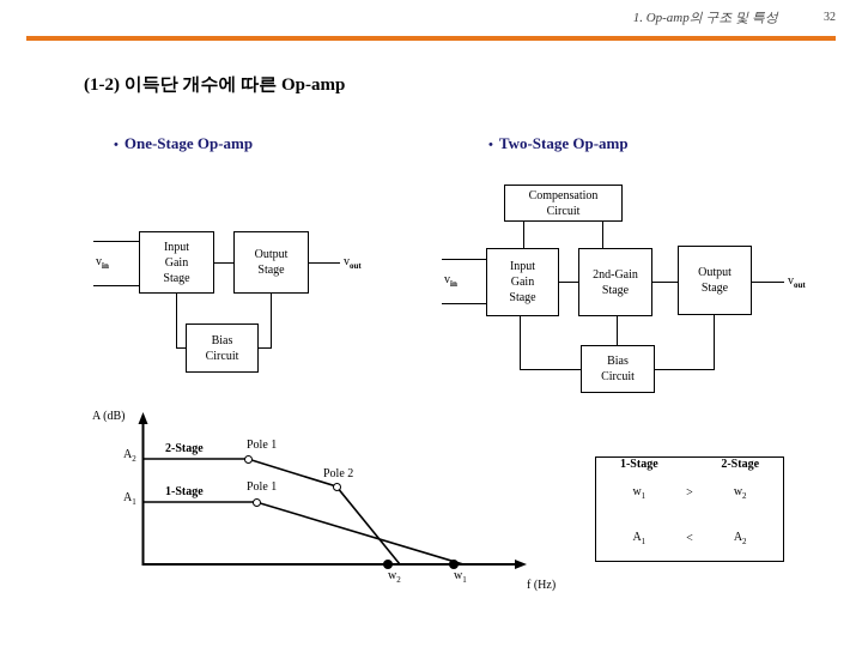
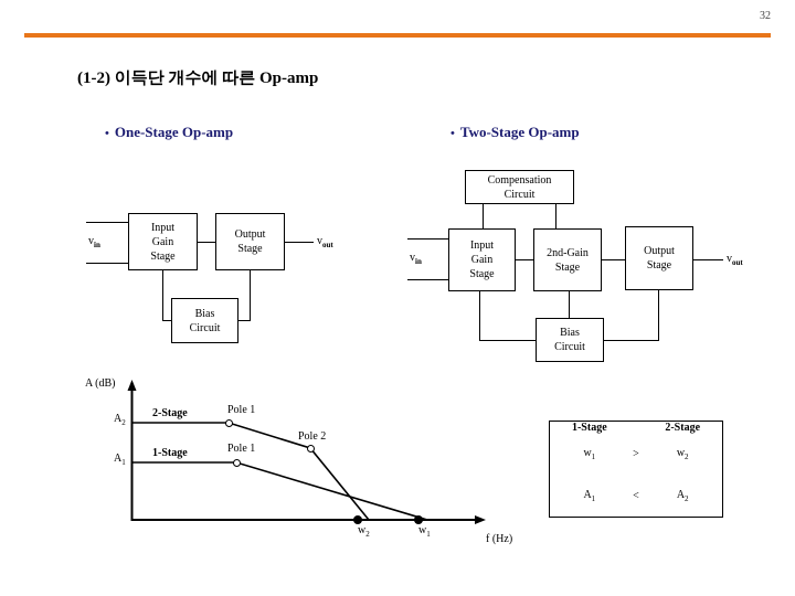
- 1. Op-amp의 구조 및 특성
  32
  (1-2) 이득단 개수에 따른 Op-amp
  • One-Stage Op-amp
  • Two-Stage Op-amp
  vin
  Input
  Gain
  Stage
  Output
  Stage
  vout
  Bias
  Circuit
  Compensation
  Circuit
  vin
  Input
  Gain
  Stage
  2nd-Gain
  Stage
  Output
  Stage
  vout
  Bias
  Circuit
  A (dB)
  f (Hz)
  A2
  A1
  w2
  w1
  2-Stage
  1-Stage
  Pole 1
  Pole 1
  Pole 2
  1-Stage		2-Stage
  w1	>	w2
  A1	<	A2
